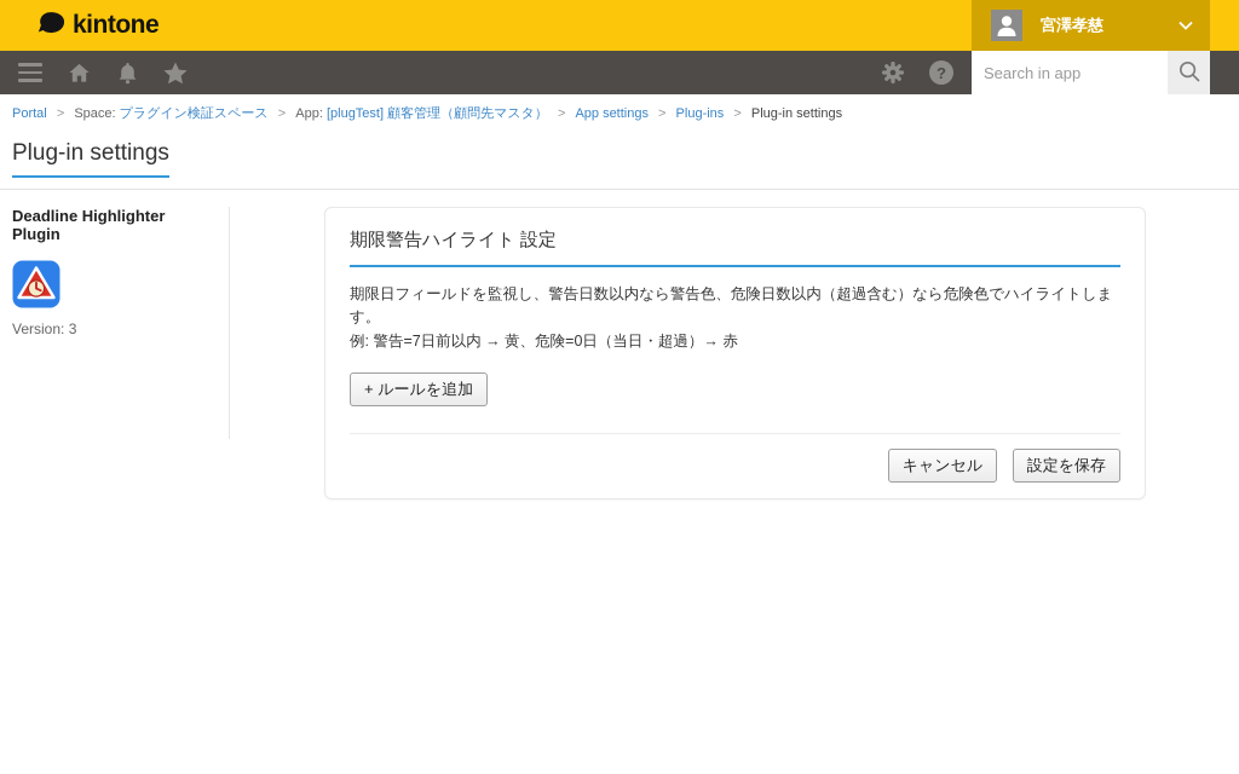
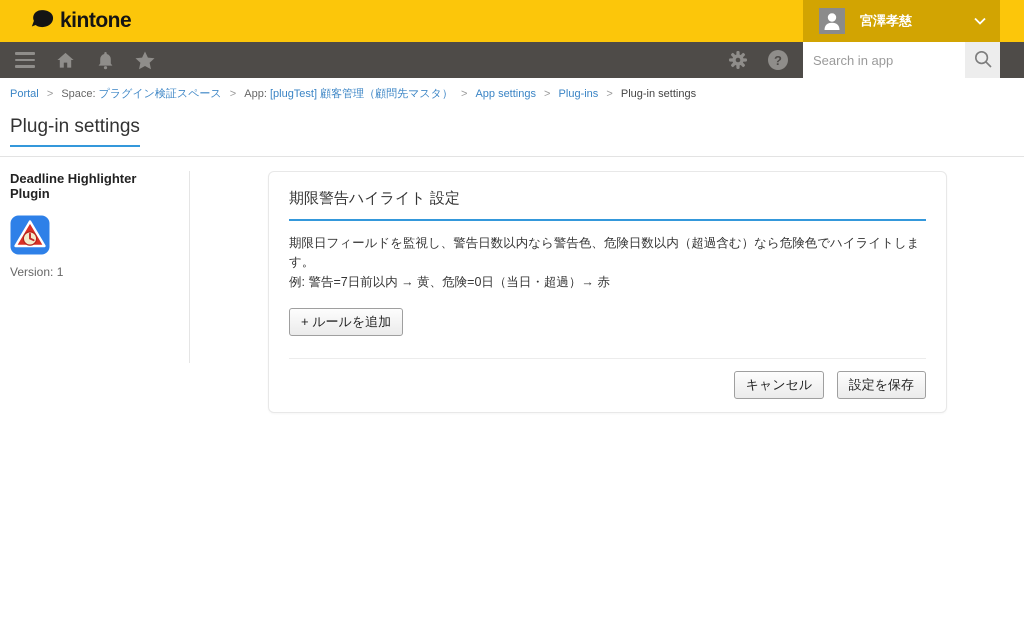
  kintone
  宮澤孝慈
  ?
  Search in app
  Portal > Space: プラグイン検証スペース > App: [plugTest] 顧客管理（顧問先マスタ） > App settings > Plug-ins > Plug-in settings
  Plug-in settings
  Deadline Highlighter Plugin
- Version: 3
+ Version: 1
  期限警告ハイライト 設定
  期限日フィールドを監視し、警告日数以内なら警告色、危険日数以内（超過含む）なら危険色でハイライトします。
  例: 警告=7日前以内 → 黄、危険=0日（当日・超過）→ 赤
  + ルールを追加
  キャンセル 設定を保存
